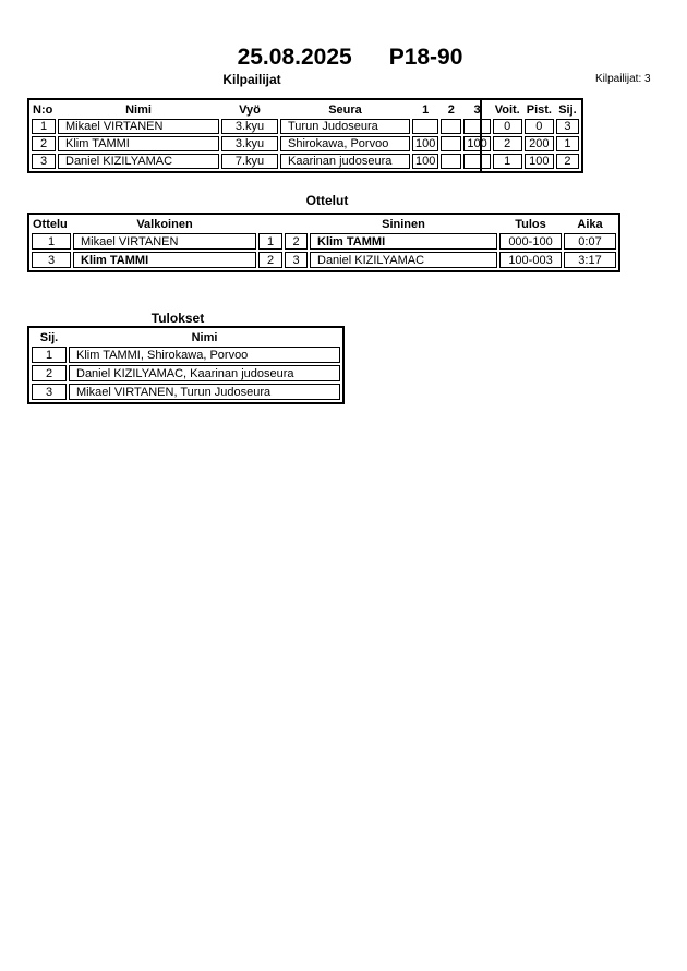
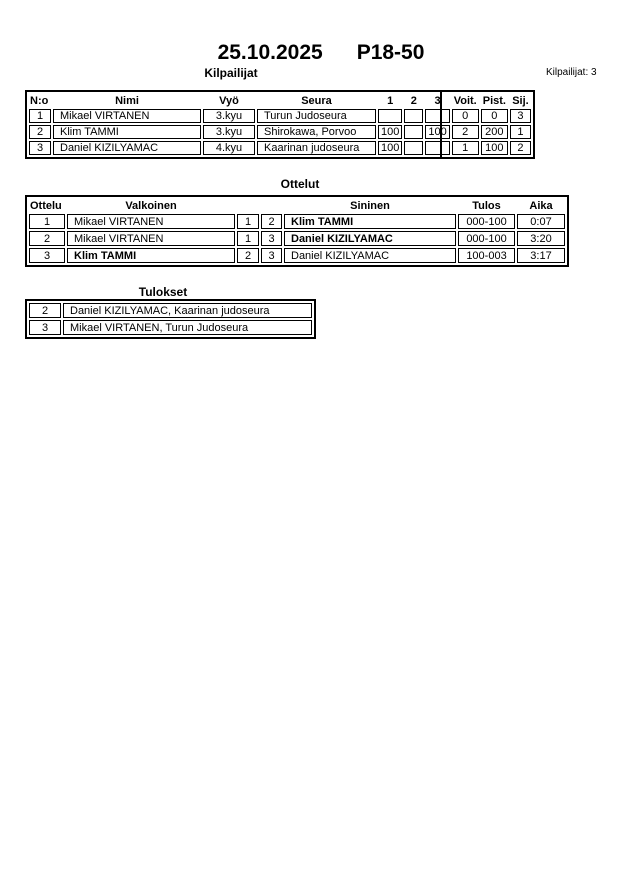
- 25.08.2025
+ 25.10.2025
- P18-90
+ P18-50
  Kilpailijat
  Kilpailijat: 3
  N:o	Nimi	Vyö	Seura	1	2	3	Voit.	Pist.	Sij.
  1	Mikael VIRTANEN	3.kyu	Turun Judoseura				0	0	3
  2	Klim TAMMI	3.kyu	Shirokawa, Porvoo	100		100	2	200	1
- 3	Daniel KIZILYAMAC	7.kyu	Kaarinan judoseura	100			1	100	2
+ 3	Daniel KIZILYAMAC	4.kyu	Kaarinan judoseura	100			1	100	2
  Ottelut
  Ottelu	Valkoinen			Sininen	Tulos	Aika
  1	Mikael VIRTANEN	1	2	Klim TAMMI	000-100	0:07
+ 2	Mikael VIRTANEN	1	3	Daniel KIZILYAMAC	000-100	3:20
  3	Klim TAMMI	2	3	Daniel KIZILYAMAC	100-003	3:17
  Tulokset
- Sij.	Nimi
- 1	Klim TAMMI, Shirokawa, Porvoo
  2	Daniel KIZILYAMAC, Kaarinan judoseura
  3	Mikael VIRTANEN, Turun Judoseura
